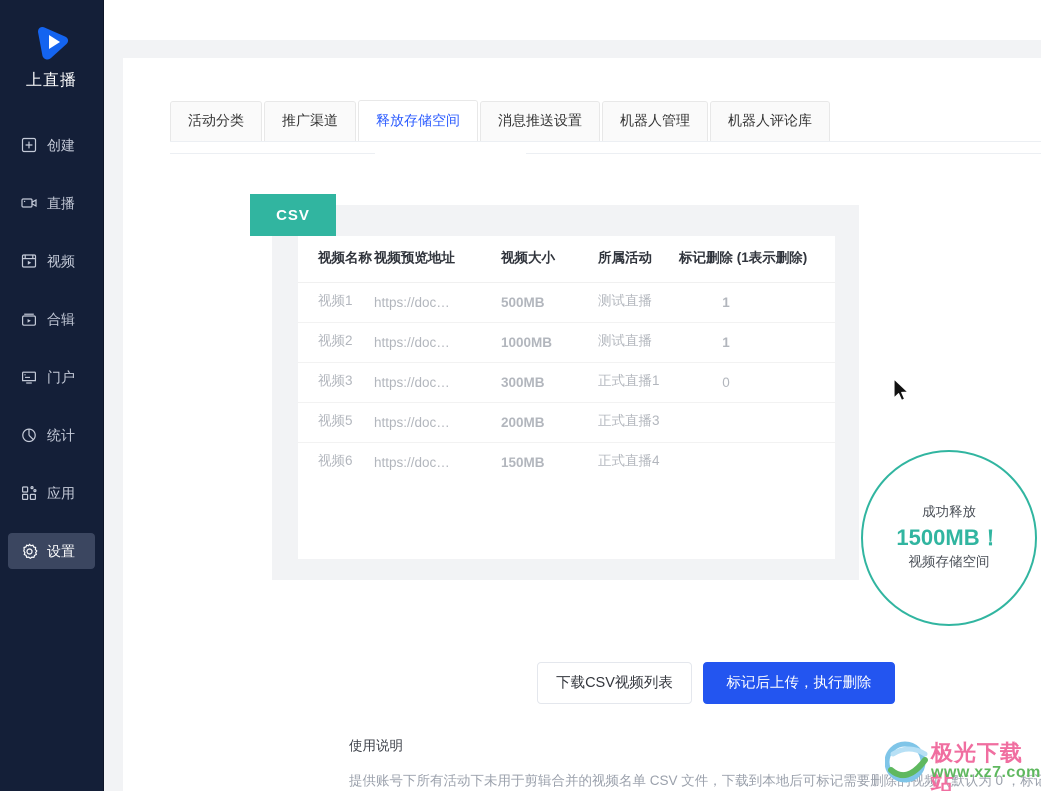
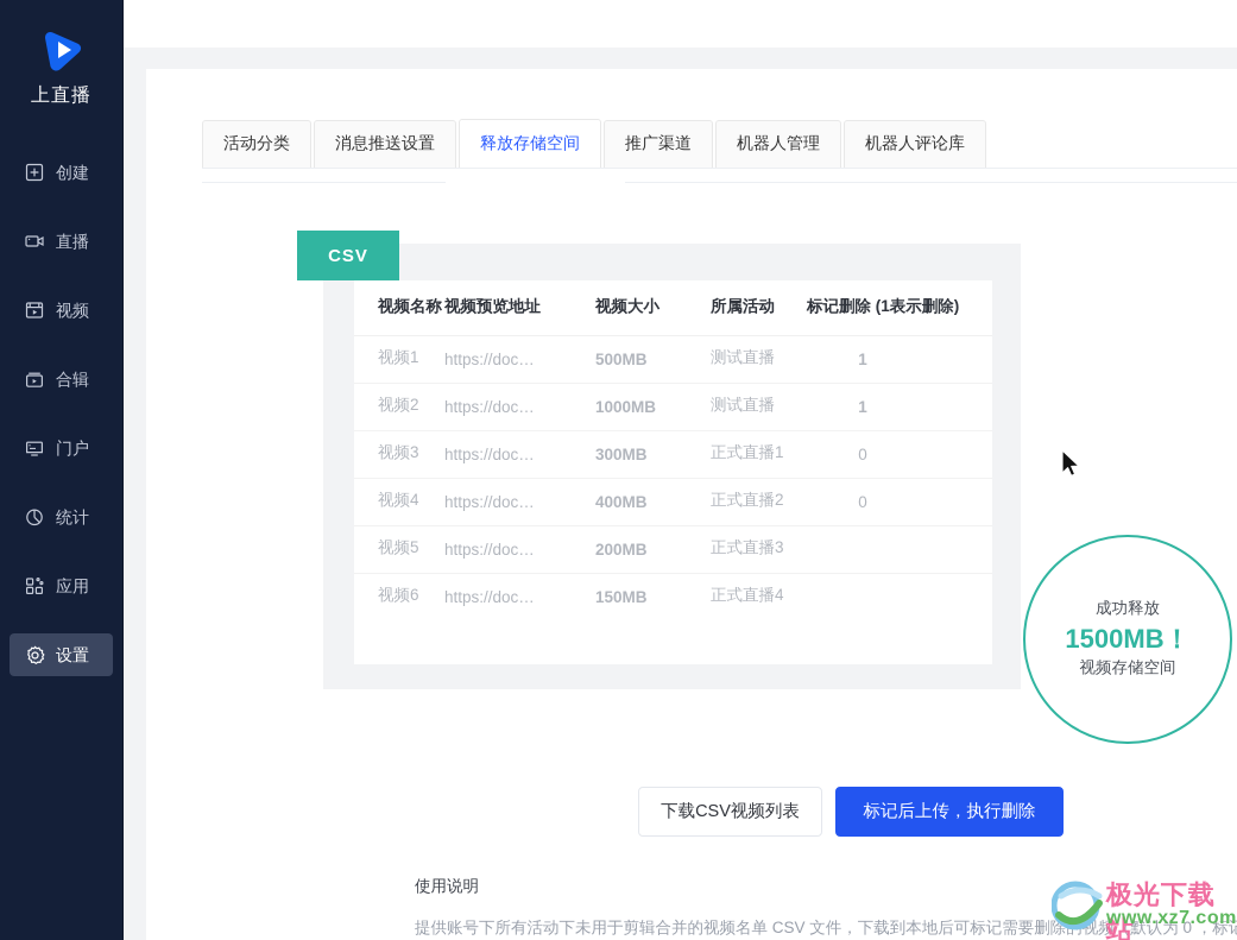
  上直播
  创建
  直播
  视频
  合辑
  门户
  统计
  应用
  设置
  活动分类
- 推广渠道
+ 消息推送设置
  释放存储空间
- 消息推送设置
+ 推广渠道
  机器人管理
  机器人评论库
  CSV
  视频名称	视频预览地址	视频大小	所属活动	标记删除 (1表示删除)
  视频1	https://doc…	500MB	测试直播	1
  视频2	https://doc…	1000MB	测试直播	1
  视频3	https://doc…	300MB	正式直播1	0
+ 视频4	https://doc…	400MB	正式直播2	0
  视频5	https://doc…	200MB	正式直播3
  视频6	https://doc…	150MB	正式直播4
  成功释放
  1500MB！
  视频存储空间
  下载CSV视频列表
  标记后上传，执行删除
  使用说明
  极光下载站
  www.xz7.com
